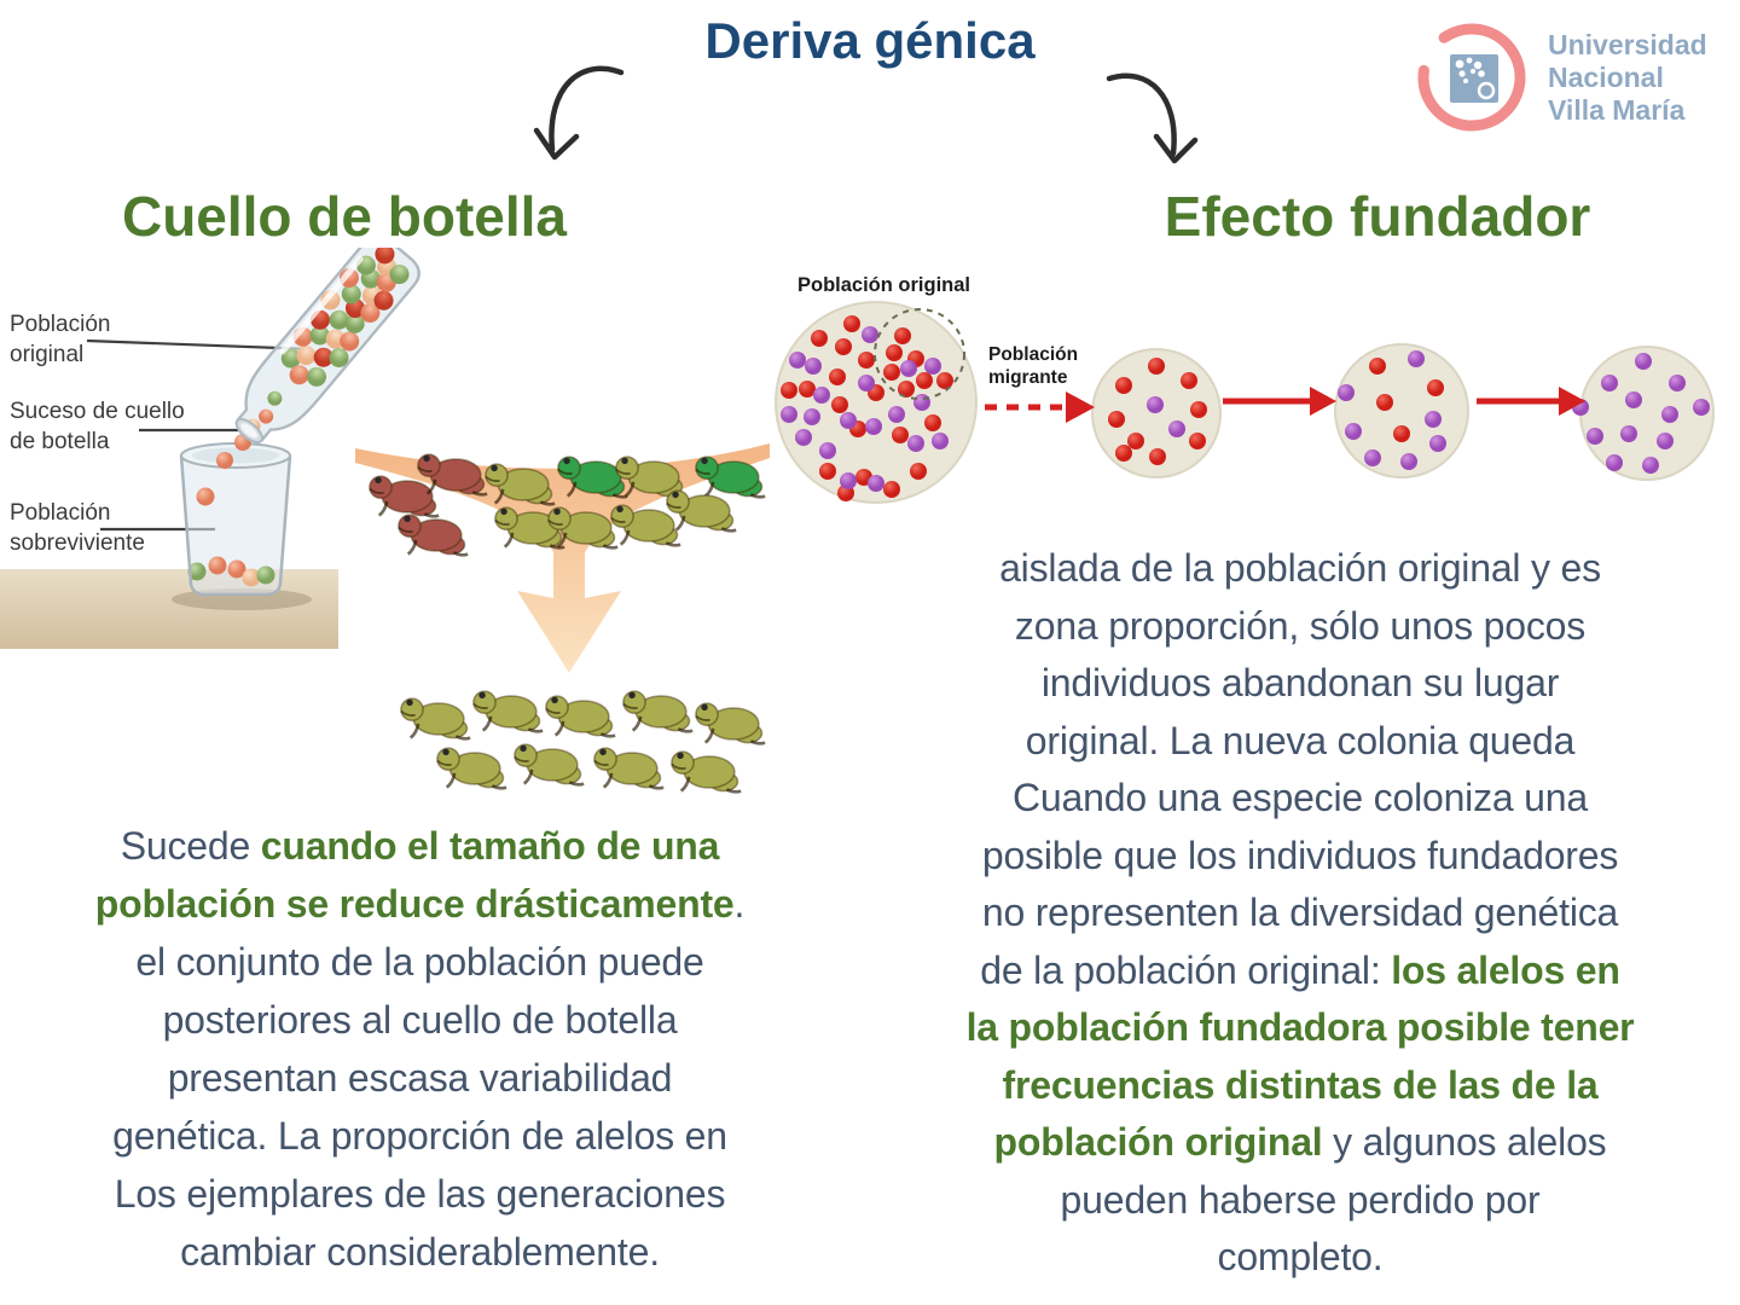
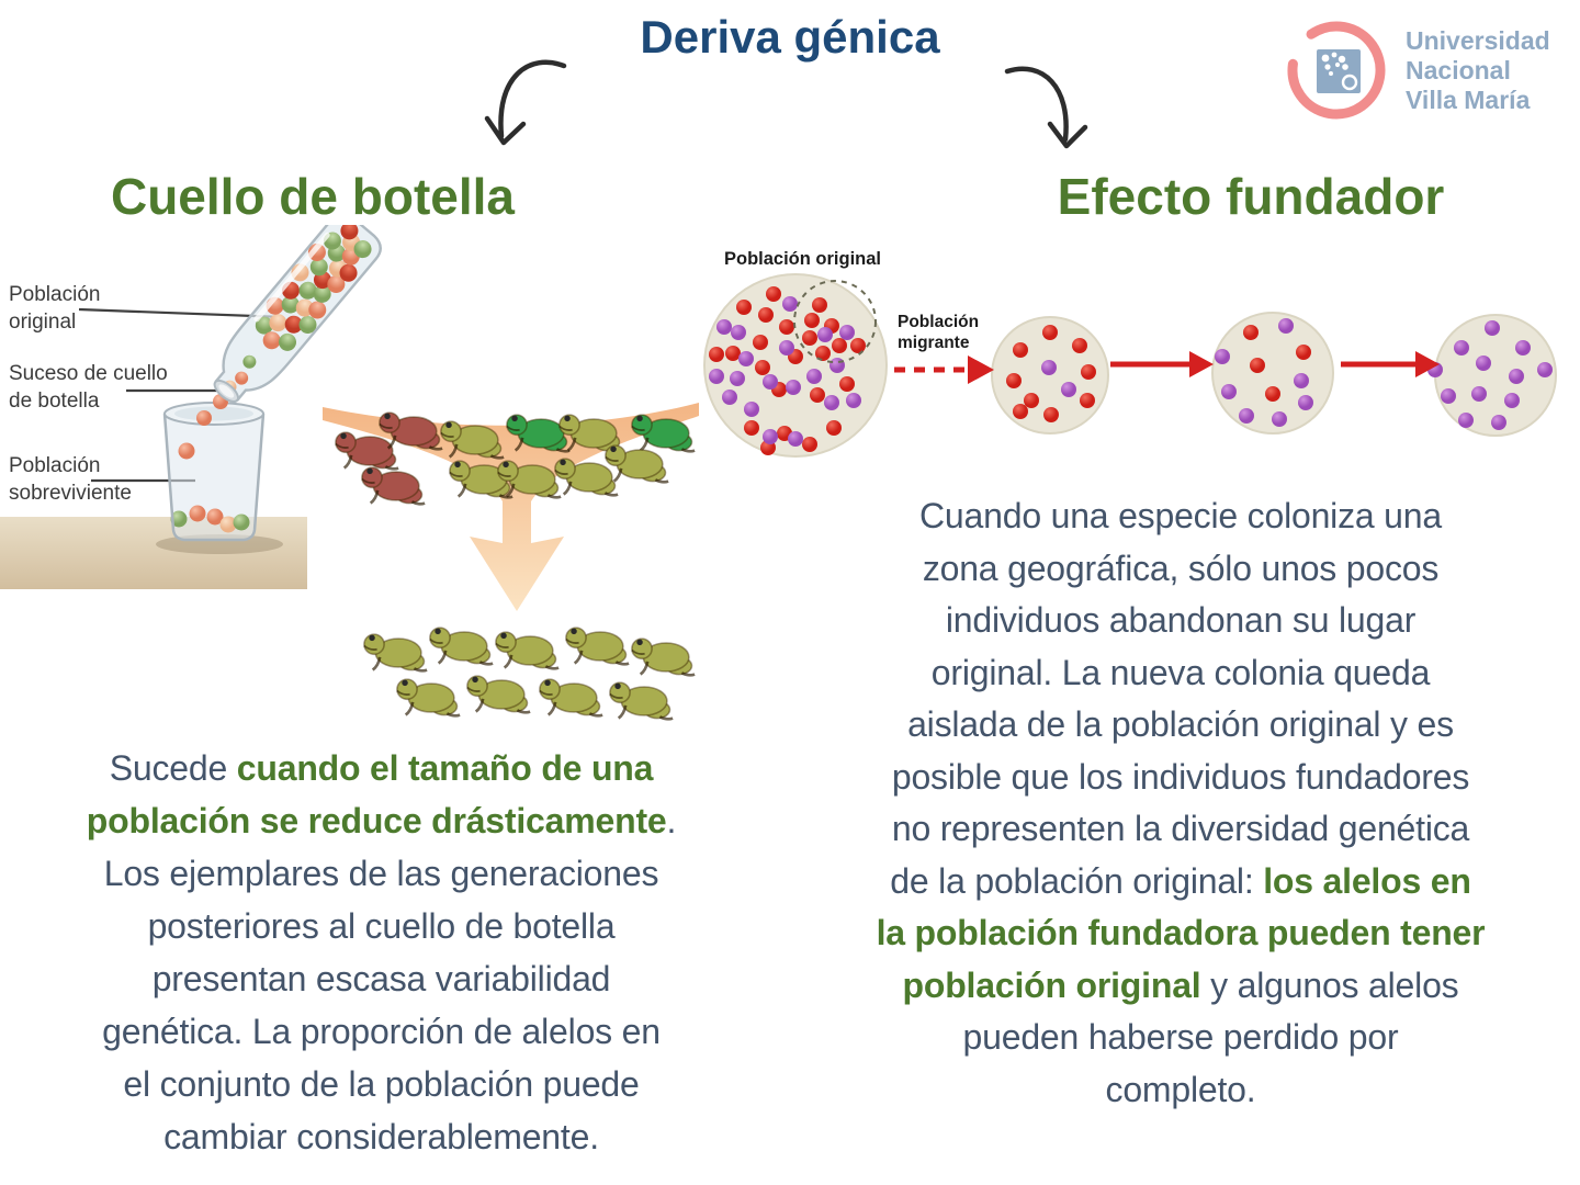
  Deriva génica
  Universidad
  Nacional
  Villa María
  Cuello de botella
  Efecto fundador
  Población
  original
  Suceso de cuello
  de botella
  Población
  sobreviviente
  Sucede cuando el tamaño de una
  población se reduce drásticamente.
- el conjunto de la población puede
+ Los ejemplares de las generaciones
  posteriores al cuello de botella
  presentan escasa variabilidad
  genética. La proporción de alelos en
- Los ejemplares de las generaciones
+ el conjunto de la población puede
  cambiar considerablemente.
  Población original
  Población
  migrante
- aislada de la población original y es
+ Cuando una especie coloniza una
- zona proporción, sólo unos pocos
+ zona geográfica, sólo unos pocos
  individuos abandonan su lugar
  original. La nueva colonia queda
- Cuando una especie coloniza una
+ aislada de la población original y es
  posible que los individuos fundadores
  no representen la diversidad genética
  de la población original: los alelos en
- la población fundadora posible tener
+ la población fundadora pueden tener
- frecuencias distintas de las de la
  población original y algunos alelos
  pueden haberse perdido por
  completo.
